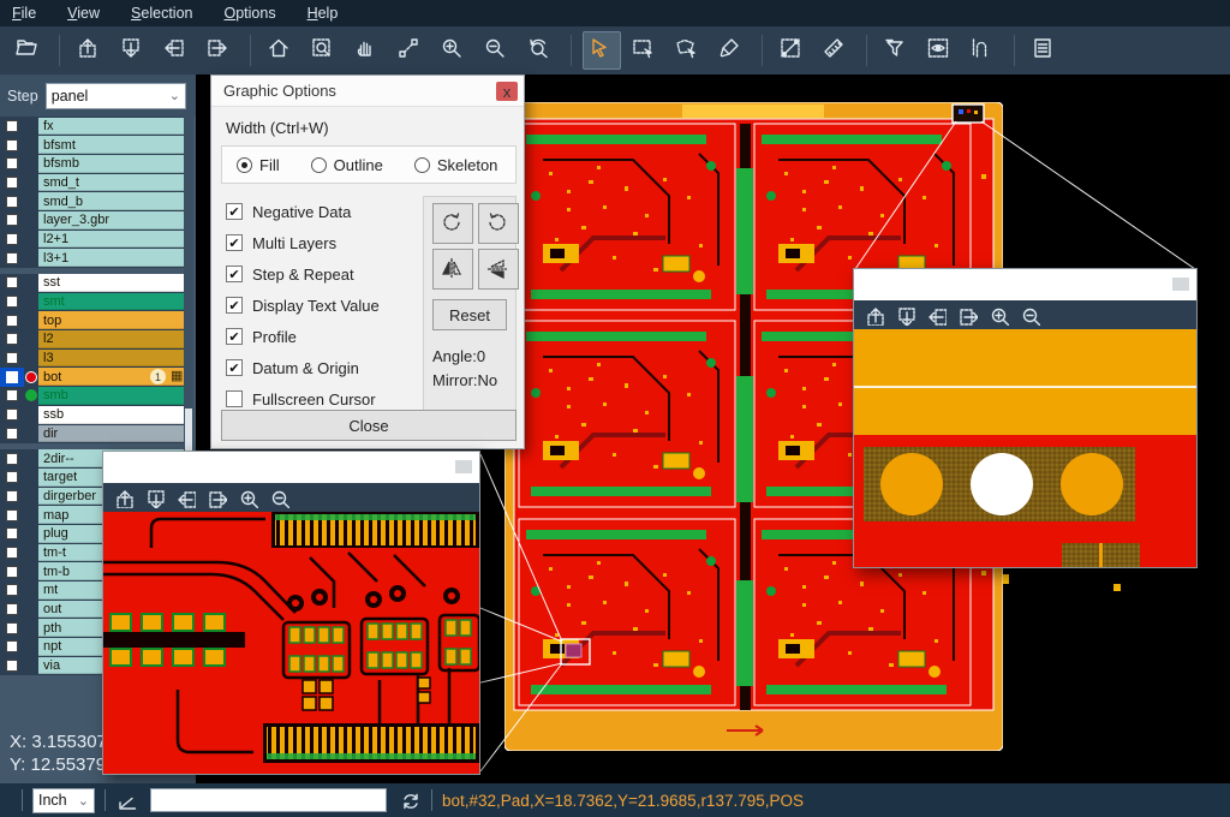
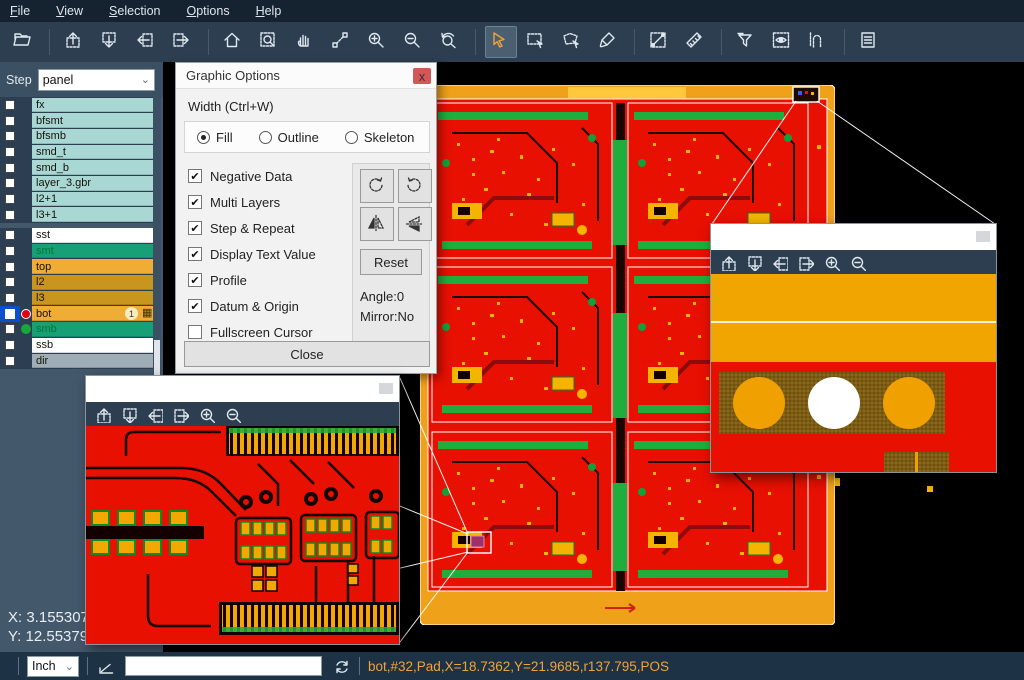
  File
  View
  Selection
  Options
  Help
  Step
  panel
  ⌄
  fx
  bfsmt
  bfsmb
  smd_t
  smd_b
  layer_3.gbr
  l2+1
  l3+1
  sst
  smt
  top
  l2
  l3
  bot
  1
  ▦
  smb
  ssb
  dir
- 2dir--
- target
- dirgerber
- map
- plug
- tm-t
- tm-b
- mt
- out
- pth
- npt
- via
  X: 3.15530
  Y: 12.55379
  Graphic Options
  x
  Width (Ctrl+W)
  Fill
  Outline
  Skeleton
  ✔
  Negative Data
  ✔
  Multi Layers
  ✔
  Step & Repeat
  ✔
  Display Text Value
  ✔
  Profile
  ✔
  Datum & Origin
  Fullscreen Cursor
  Reset
  Angle:0
  Mirror:No
  Close
  Inch
  ⌄
  bot,#32,Pad,X=18.7362,Y=21.9685,r137.795,POS
